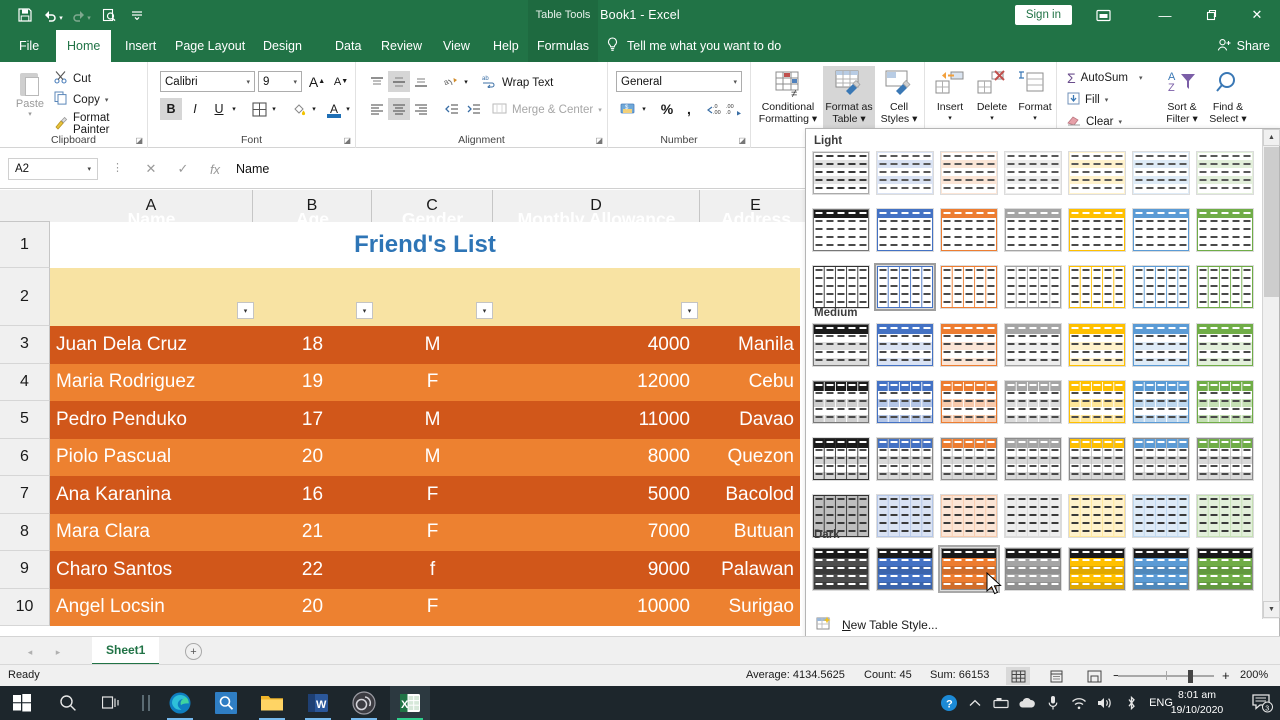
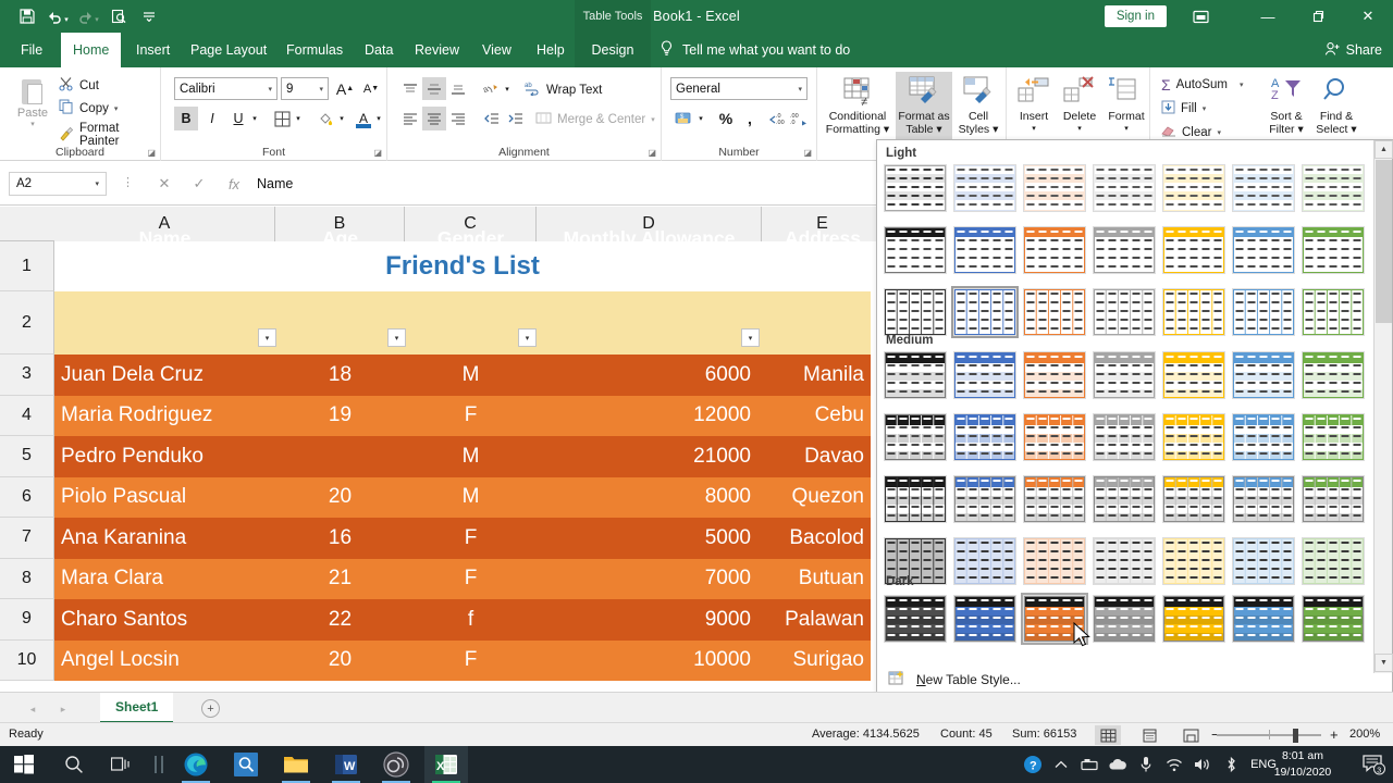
  Book1 - Excel
  Table Tools
  Sign in
  —
  ✕
  File
  Home
  Insert
  Page Layout
- Design
+ Formulas
  Data
  Review
  View
  Help
- Formulas
+ Design
  Tell me what you want to do
  Share
  Paste
  Cut
  Copy
  Format Painter
  Clipboard
  ◪
  Calibri
  9
  A
  A
  B
  I
  U
  A
  Font
  ◪
  Wrap Text
  Merge & Center
  Alignment
  ◪
  General
  %
  ,
  Number
  ◪
  ≠
  Conditional
  Formatting ▾
  Format as
  Table ▾
  Cell
  Styles ▾
  Insert
  Delete
  Format
  Σ
  AutoSum
  Fill
  Clear
  A
  Z
  Sort &
  Filter ▾
  Find &
  Select ▾
  A2
  ⋮
  ✕
  ✓
  fx
  Name
  A
  B
  C
  D
  E
  1
  2
  3
  4
  5
  6
  7
  8
  9
  10
  Friend's List
  Name
  Age
  Gender
  Monthly Allowance
  Address
  Juan Dela Cruz
  18
  M
- 4000
+ 6000
  Manila
  Maria Rodriguez
  19
  F
  12000
  Cebu
  Pedro Penduko
- 17
  M
- 11000
+ 21000
  Davao
  Piolo Pascual
  20
  M
  8000
  Quezon
  Ana Karanina
  16
  F
  5000
  Bacolod
  Mara Clara
  21
  F
  7000
  Butuan
  Charo Santos
  22
  f
  9000
  Palawan
  Angel Locsin
  20
  F
  10000
  Surigao
  Light
  Medium
  Dark
  New Table Style...
  ◂
  ▸
  Sheet1
  +
  Ready
  Average: 4134.5625
  Count: 45
  Sum: 66153
  −
  +
  200%
  W
  X
  ?
  ENG
  8:01 am
  19/10/2020
